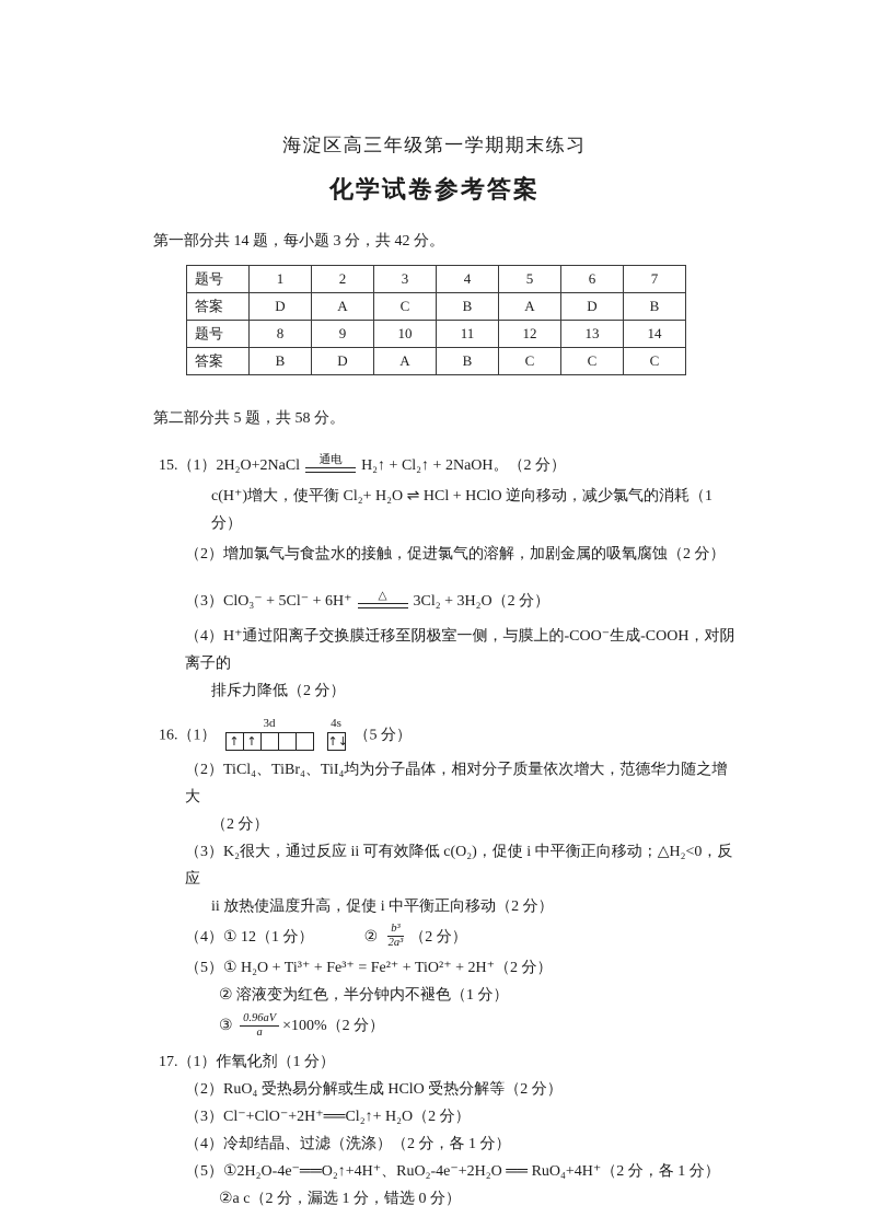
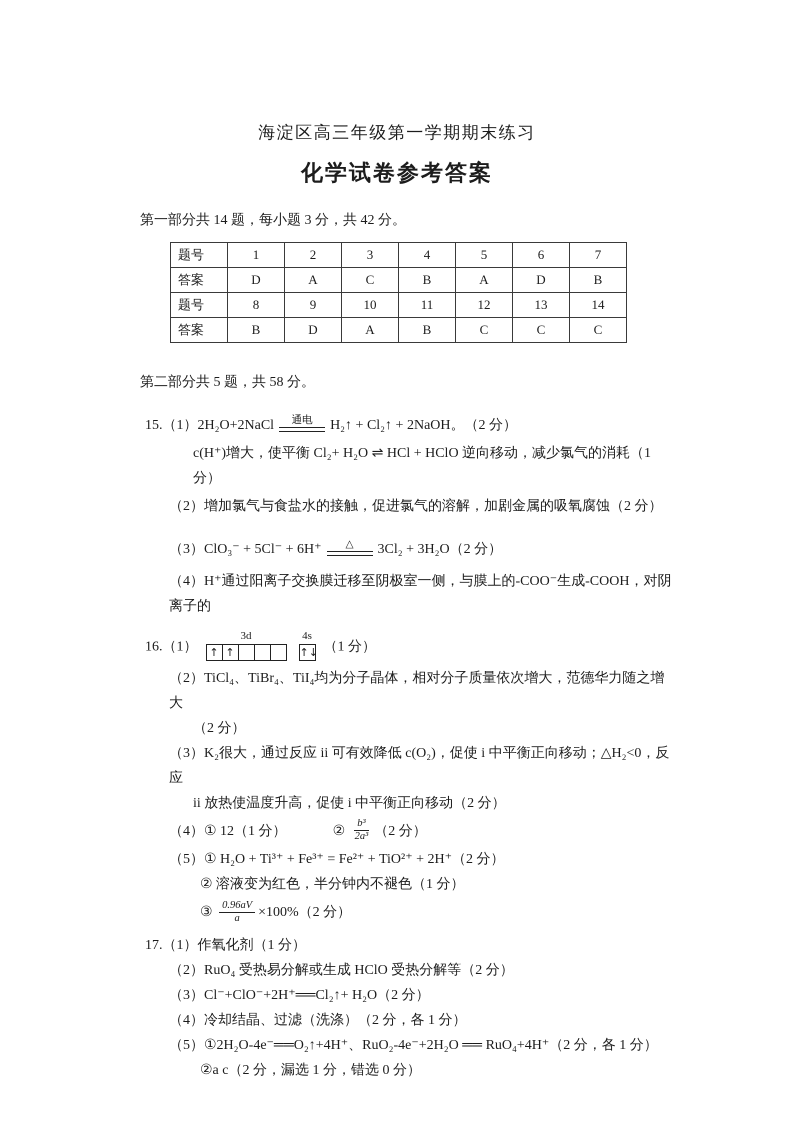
  海淀区高三年级第一学期期末练习
  化学试卷参考答案
  第一部分共 14 题，每小题 3 分，共 42 分。
  题号	1	2	3	4	5	6	7
  答案	D	A	C	B	A	D	B
  题号	8	9	10	11	12	13	14
  答案	B	D	A	B	C	C	C
  第二部分共 5 题，共 58 分。
  15.（1）2H₂O+2NaCl
  通电
  H₂↑ + Cl₂↑ + 2NaOH。（2 分）
  c(H⁺)增大，使平衡 Cl₂+ H₂O ⇌ HCl + HClO 逆向移动，减少氯气的消耗（1 分）
  （2）增加氯气与食盐水的接触，促进氯气的溶解，加剧金属的吸氧腐蚀（2 分）
  （3）ClO₃⁻ + 5Cl⁻ + 6H⁺
  △
  3Cl₂ + 3H₂O（2 分）
  （4）H⁺通过阳离子交换膜迁移至阴极室一侧，与膜上的-COO⁻生成-COOH，对阴离子的
- 排斥力降低（2 分）
  16.（1）
  3d
  ↑
  ↑
  4s
  ↑↓
- （5 分）
+ （1 分）
  （2）TiCl₄、TiBr₄、TiI₄均为分子晶体，相对分子质量依次增大，范德华力随之增大
  （2 分）
  （3）K₂很大，通过反应 ii 可有效降低 c(O₂)，促使 i 中平衡正向移动；△H₂<0，反应
  ii 放热使温度升高，促使 i 中平衡正向移动（2 分）
  （4）① 12（1 分） ②
  b³
  2a³
  （2 分）
  （5）① H₂O + Ti³⁺ + Fe³⁺ = Fe²⁺ + TiO²⁺ + 2H⁺（2 分）
  ② 溶液变为红色，半分钟内不褪色（1 分）
  ③
  0.96aV
  a
  ×100%（2 分）
  17.（1）作氧化剂（1 分）
  （2）RuO₄ 受热易分解或生成 HClO 受热分解等（2 分）
  （3）Cl⁻+ClO⁻+2H⁺══Cl₂↑+ H₂O（2 分）
  （4）冷却结晶、过滤（洗涤）（2 分，各 1 分）
  （5）①2H₂O-4e⁻══O₂↑+4H⁺、RuO₂-4e⁻+2H₂O ══ RuO₄+4H⁺（2 分，各 1 分）
  ②a c（2 分，漏选 1 分，错选 0 分）
